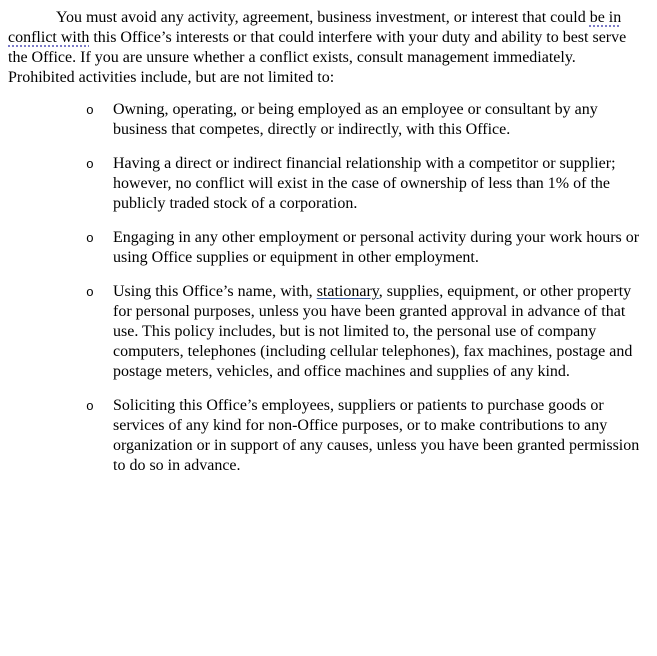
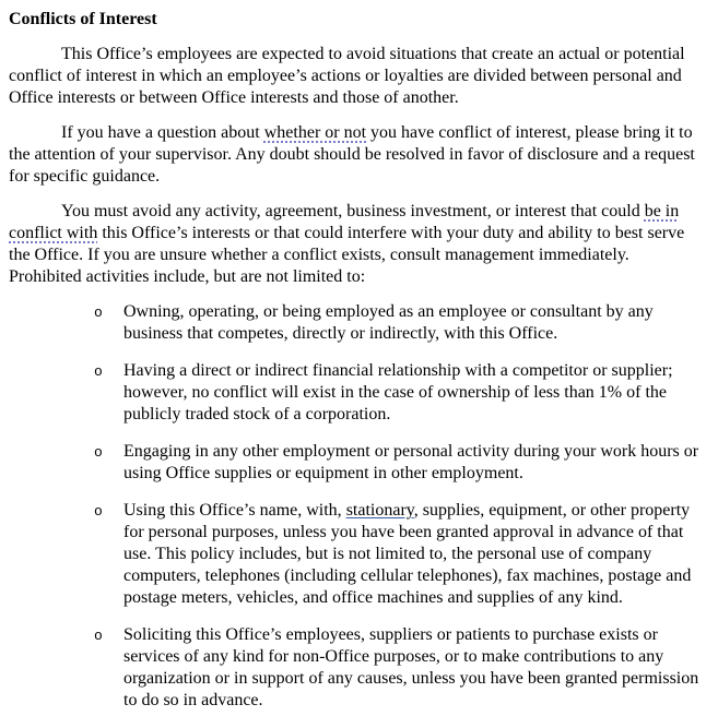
+ Conflicts of Interest
+ This Office’s employees are expected to avoid situations that create an actual or potential conflict of interest in which an employee’s actions or loyalties are divided between personal and Office interests or between Office interests and those of another.
+ If you have a question about whether or not you have conflict of interest, please bring it to the attention of your supervisor. Any doubt should be resolved in favor of disclosure and a request for specific guidance.
  You must avoid any activity, agreement, business investment, or interest that could be in conflict with this Office’s interests or that could interfere with your duty and ability to best serve the Office. If you are unsure whether a conflict exists, consult management immediately. Prohibited activities include, but are not limited to:
  o
  Owning, operating, or being employed as an employee or consultant by any business that competes, directly or indirectly, with this Office.
  o
  Having a direct or indirect financial relationship with a competitor or supplier; however, no conflict will exist in the case of ownership of less than 1% of the publicly traded stock of a corporation.
  o
  Engaging in any other employment or personal activity during your work hours or using Office supplies or equipment in other employment.
  o
  Using this Office’s name, with, stationary, supplies, equipment, or other property for personal purposes, unless you have been granted approval in advance of that use. This policy includes, but is not limited to, the personal use of company computers, telephones (including cellular telephones), fax machines, postage and postage meters, vehicles, and office machines and supplies of any kind.
  o
- Soliciting this Office’s employees, suppliers or patients to purchase goods or services of any kind for non-Office purposes, or to make contributions to any organization or in support of any causes, unless you have been granted permission to do so in advance.
+ Soliciting this Office’s employees, suppliers or patients to purchase exists or services of any kind for non-Office purposes, or to make contributions to any organization or in support of any causes, unless you have been granted permission to do so in advance.
